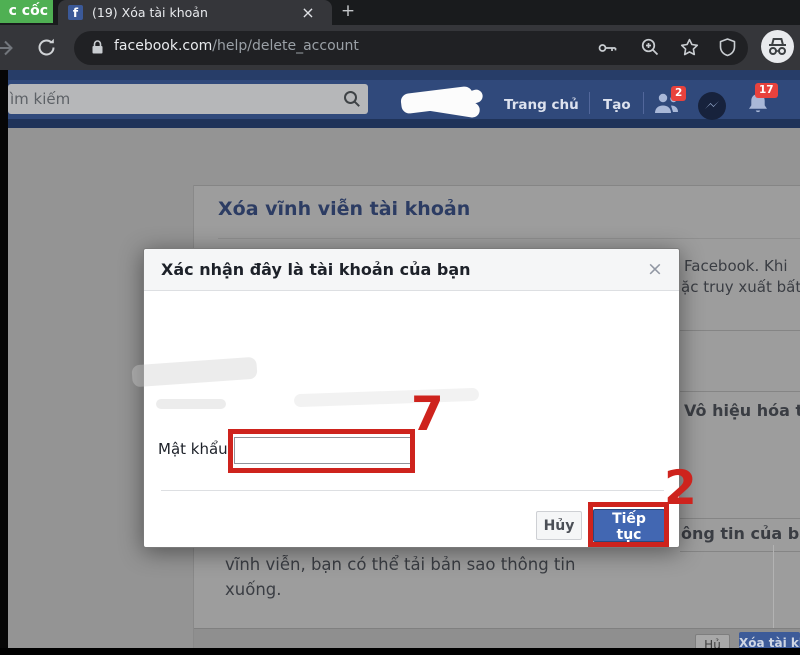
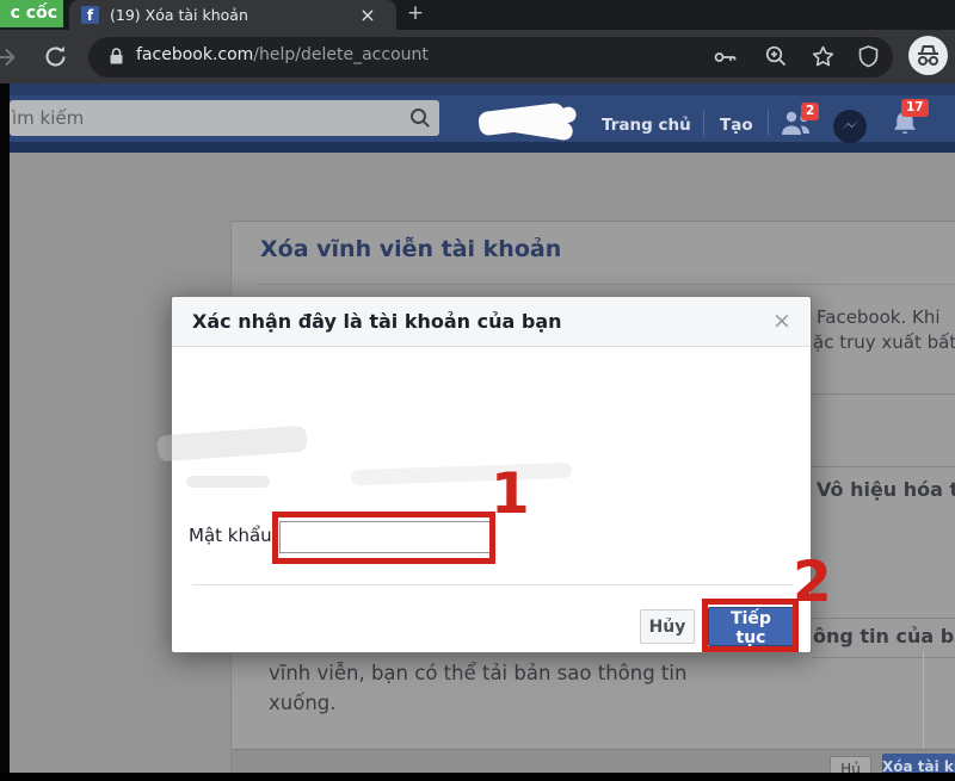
  c cốc
  f
  (19) Xóa tài khoản
  ×
  +
  facebook.com/help/delete_account
  ìm kiếm
  Trang chủ
  Tạo
  2
  17
  Xóa vĩnh viễn tài khoản
  Facebook. Khi
  ặc truy xuất bất
  Vô hiệu hóa t
  ông tin của b
  vĩnh viễn, bạn có thể tải bản sao thông tin
  xuống.
  Hủ
  Xóa tài k
  Xác nhận đây là tài khoản của bạn
  ×
  Mật khẩu:
  Hủy
  Tiếp tục
- 7
+ 1
  2
